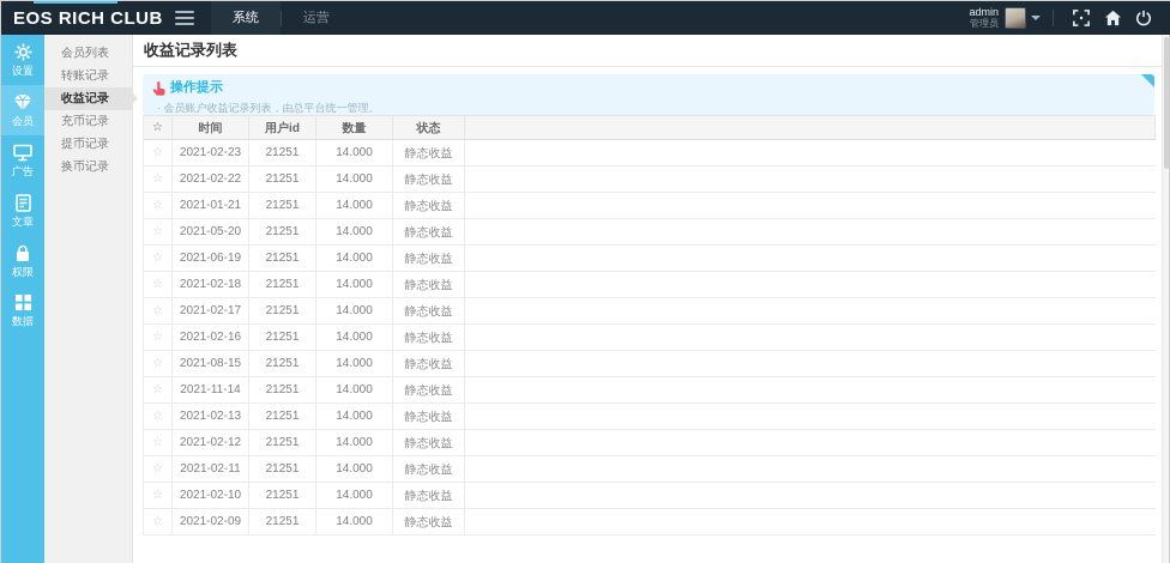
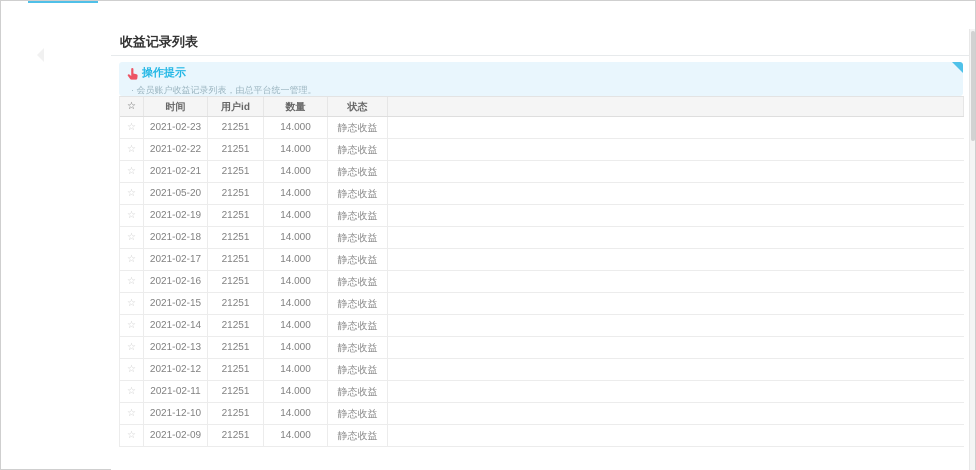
- EOS RICH CLUB
- 系统
- 运营
- admin
- 管理员
- 设置
- 会员
- 广告
- 文章
- 权限
- 数据
- 会员列表
- 转账记录
- 收益记录
- 充币记录
- 提币记录
- 换币记录
  收益记录列表
  操作提示
  · 会员账户收益记录列表，由总平台统一管理。
  ☆
  时间
  用户id
  数量
  状态
  ☆
  2021-02-23
  21251
  14.000
  静态收益
  ☆
  2021-02-22
  21251
  14.000
  静态收益
  ☆
- 2021-01-21
+ 2021-02-21
  21251
  14.000
  静态收益
  ☆
  2021-05-20
  21251
  14.000
  静态收益
  ☆
- 2021-06-19
+ 2021-02-19
  21251
  14.000
  静态收益
  ☆
  2021-02-18
  21251
  14.000
  静态收益
  ☆
  2021-02-17
  21251
  14.000
  静态收益
  ☆
  2021-02-16
  21251
  14.000
  静态收益
  ☆
- 2021-08-15
+ 2021-02-15
  21251
  14.000
  静态收益
  ☆
- 2021-11-14
+ 2021-02-14
  21251
  14.000
  静态收益
  ☆
  2021-02-13
  21251
  14.000
  静态收益
  ☆
  2021-02-12
  21251
  14.000
  静态收益
  ☆
  2021-02-11
  21251
  14.000
  静态收益
  ☆
- 2021-02-10
+ 2021-12-10
  21251
  14.000
  静态收益
  ☆
  2021-02-09
  21251
  14.000
  静态收益
